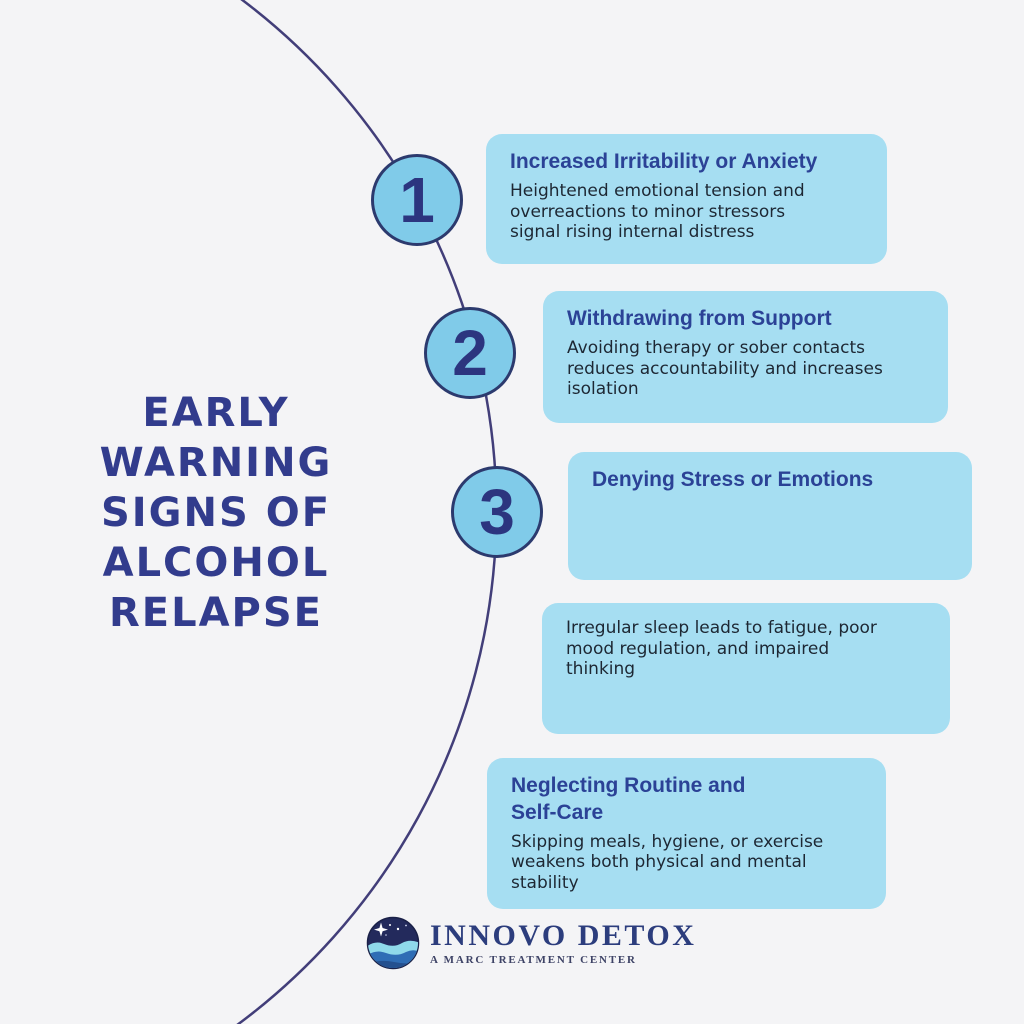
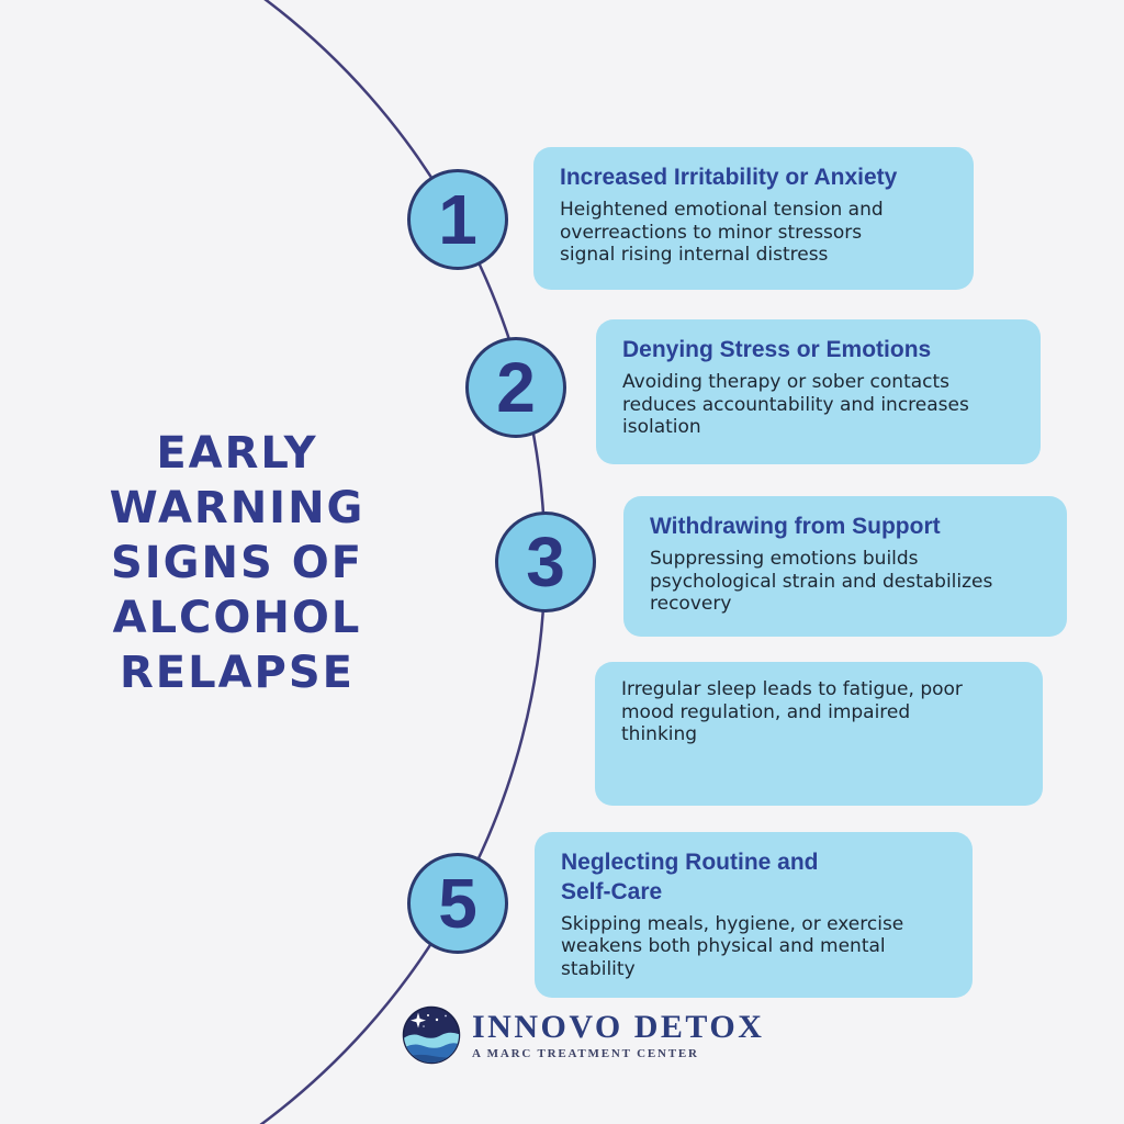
  EARLY
  WARNING
  SIGNS OF
  ALCOHOL
  RELAPSE
  Increased Irritability or Anxiety
  Heightened emotional tension and
  overreactions to minor stressors
  signal rising internal distress
- Withdrawing from Support
+ Denying Stress or Emotions
  Avoiding therapy or sober contacts
  reduces accountability and increases
  isolation
- Denying Stress or Emotions
+ Withdrawing from Support
+ Suppressing emotions builds
+ psychological strain and destabilizes
+ recovery
  Irregular sleep leads to fatigue, poor
  mood regulation, and impaired
  thinking
  Neglecting Routine and
  Self-Care
  Skipping meals, hygiene, or exercise
  weakens both physical and mental
  stability
  1
  2
  3
+ 5
  INNOVO DETOX
  A MARC TREATMENT CENTER
